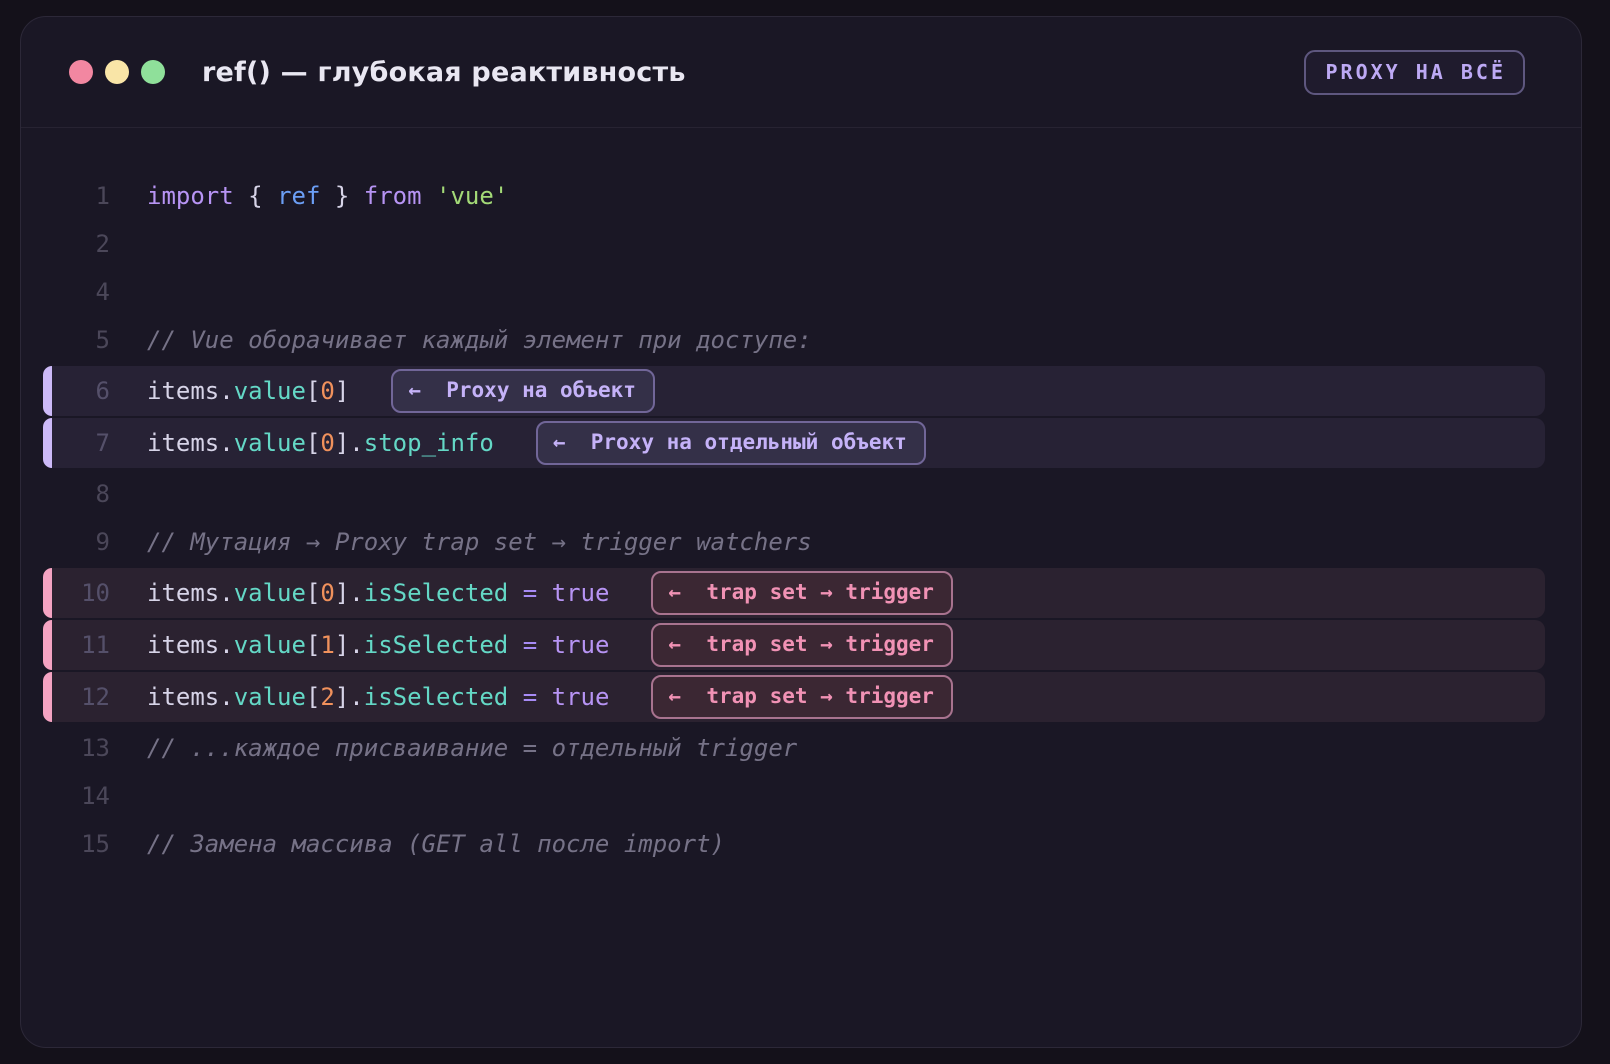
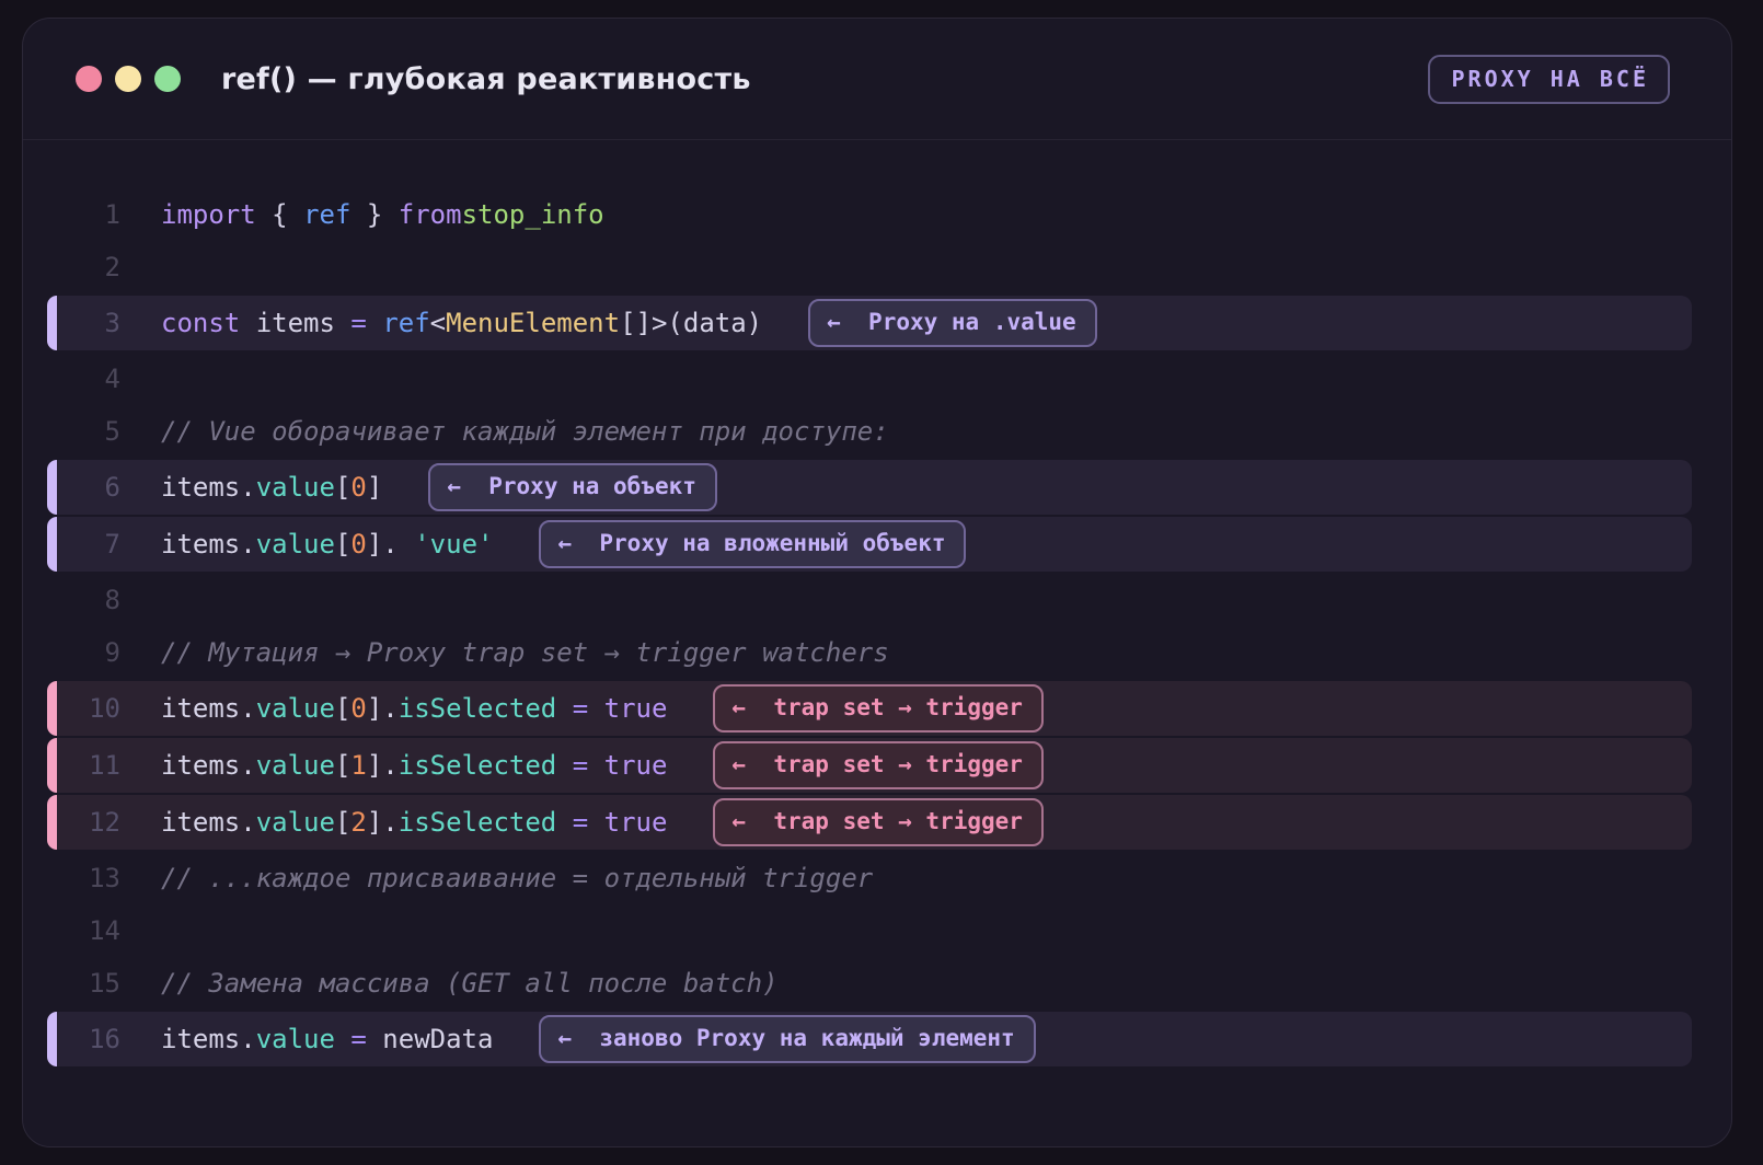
  ref() — глубокая реактивность
  PROXY НА ВСЁ
  1
- import { ref } from 'vue'
+ import { ref } fromstop_info
  2
+ 3
+ const items = ref<MenuElement[]>(data)
+ ← Proxy на .value
  4
  5
  // Vue оборачивает каждый элемент при доступе:
  6
  items.value[0]
  ← Proxy на объект
  7
- items.value[0].stop_info
+ items.value[0]. 'vue'
- ← Proxy на отдельный объект
+ ← Proxy на вложенный объект
  8
  9
  // Мутация → Proxy trap set → trigger watchers
  10
  items.value[0].isSelected = true
  ← trap set → trigger
  11
  items.value[1].isSelected = true
  ← trap set → trigger
  12
  items.value[2].isSelected = true
  ← trap set → trigger
  13
  // ...каждое присваивание = отдельный trigger
  14
  15
- // Замена массива (GET all после import)
+ // Замена массива (GET all после batch)
+ 16
+ items.value = newData
+ ← заново Proxy на каждый элемент
